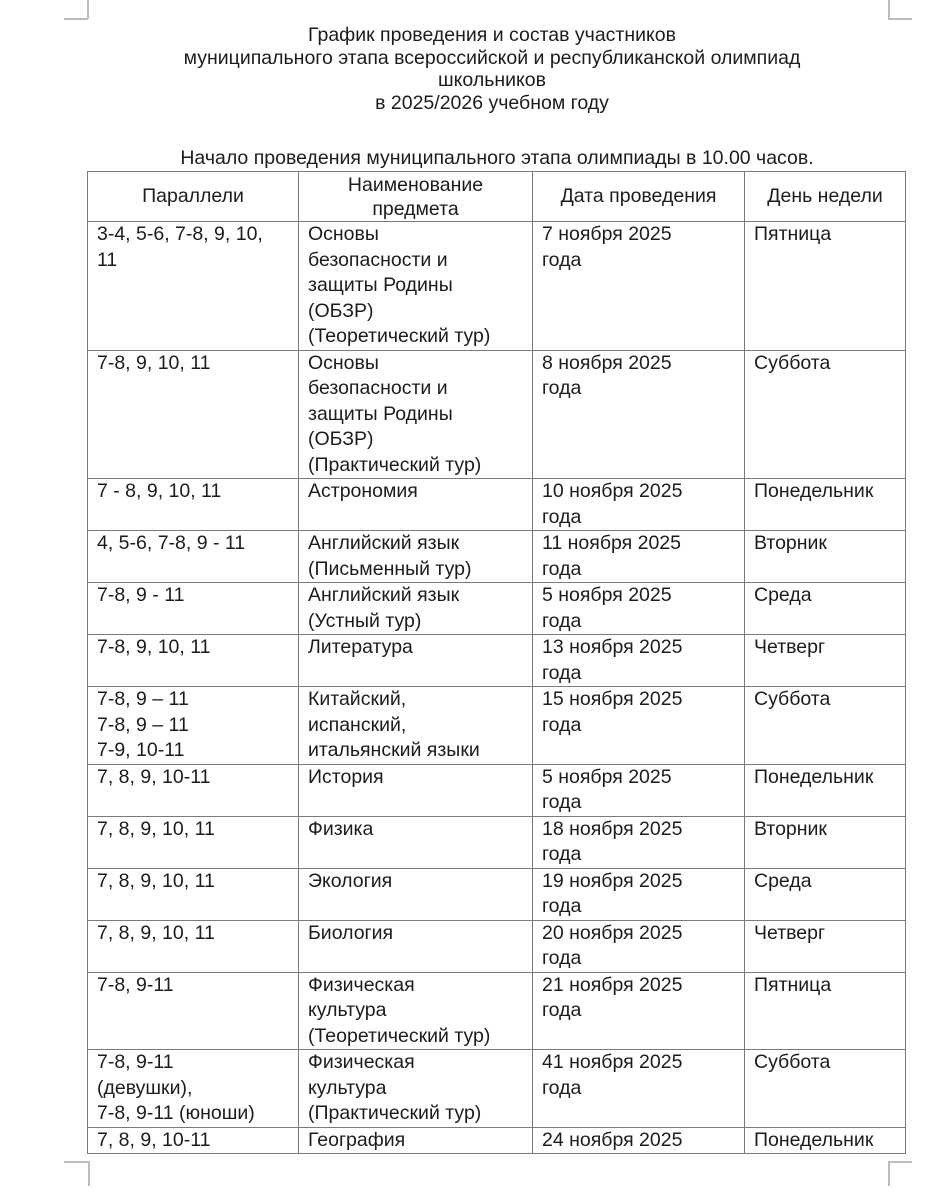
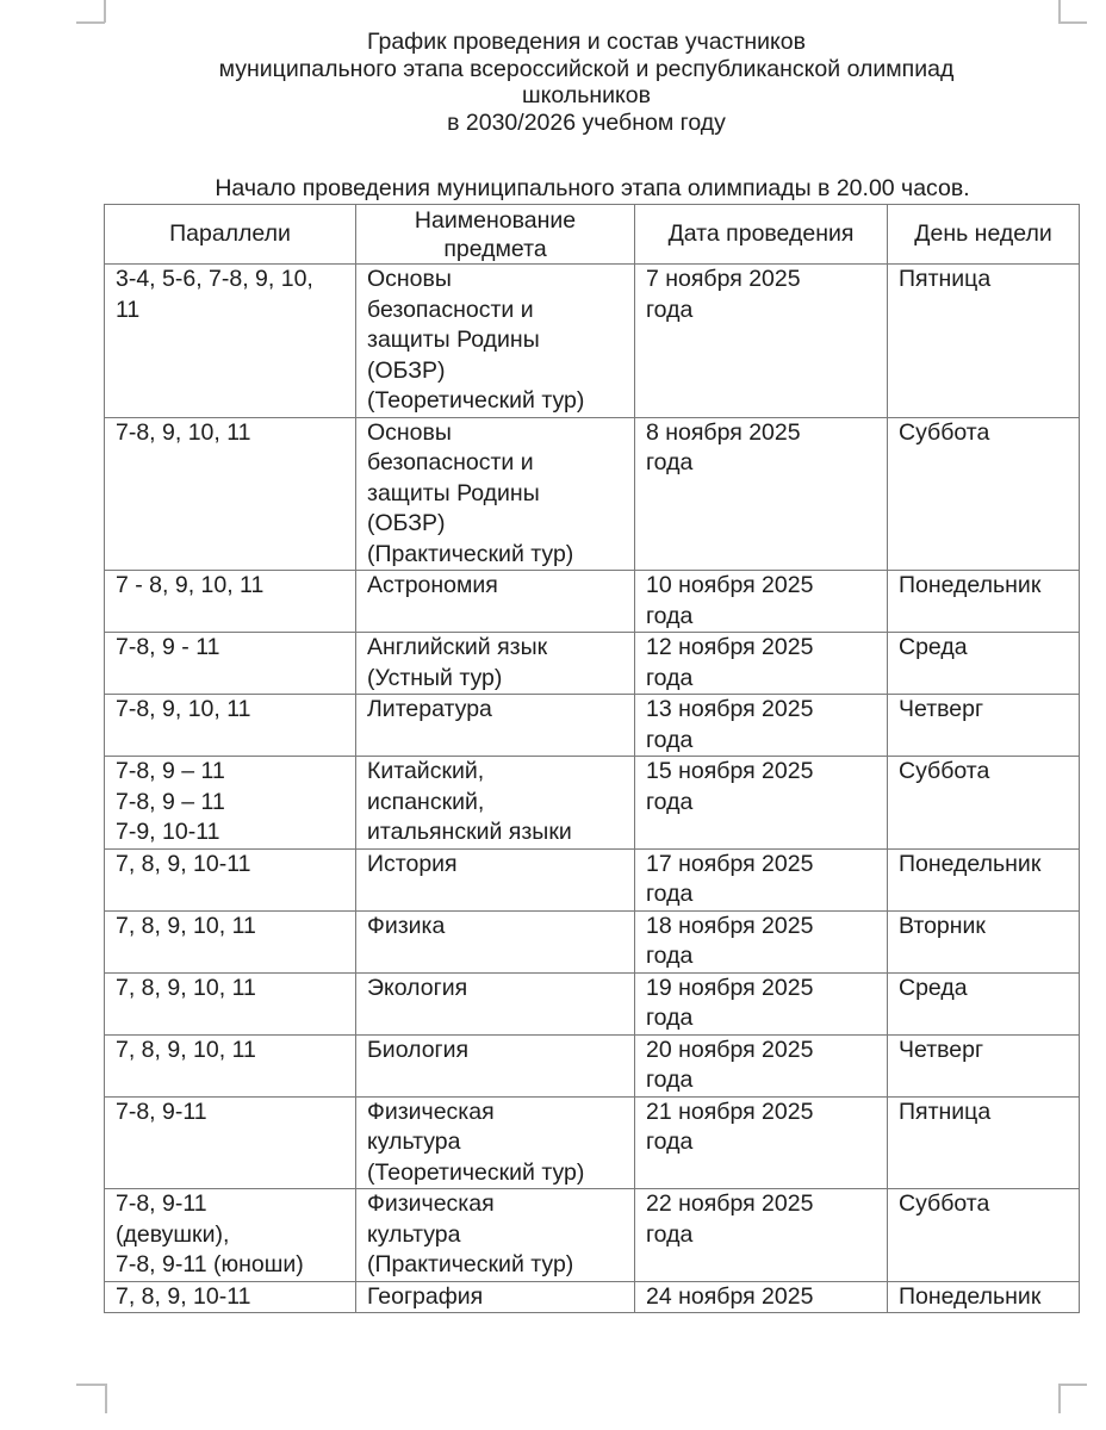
  График проведения и состав участников
  муниципального этапа всероссийской и республиканской олимпиад
  школьников
- в 2025/2026 учебном году
+ в 2030/2026 учебном году
- Начало проведения муниципального этапа олимпиады в 10.00 часов.
+ Начало проведения муниципального этапа олимпиады в 20.00 часов.
  Параллели	Наименование предмета	Дата проведения	День недели
  3-4, 5-6, 7-8, 9, 10, 11	Основы безопасности и защиты Родины (ОБЗР) (Теоретический тур)	7 ноября 2025 года	Пятница
  7-8, 9, 10, 11	Основы безопасности и защиты Родины (ОБЗР) (Практический тур)	8 ноября 2025 года	Суббота
  7 - 8, 9, 10, 11	Астрономия	10 ноября 2025 года	Понедельник
- 4, 5-6, 7-8, 9 - 11	Английский язык (Письменный тур)	11 ноября 2025 года	Вторник
- 7-8, 9 - 11	Английский язык (Устный тур)	5 ноября 2025 года	Среда
+ 7-8, 9 - 11	Английский язык (Устный тур)	12 ноября 2025 года	Среда
  7-8, 9, 10, 11	Литература	13 ноября 2025 года	Четверг
  7-8, 9 – 11 7-8, 9 – 11 7-9, 10-11	Китайский, испанский, итальянский языки	15 ноября 2025 года	Суббота
- 7, 8, 9, 10-11	История	5 ноября 2025 года	Понедельник
+ 7, 8, 9, 10-11	История	17 ноября 2025 года	Понедельник
  7, 8, 9, 10, 11	Физика	18 ноября 2025 года	Вторник
  7, 8, 9, 10, 11	Экология	19 ноября 2025 года	Среда
  7, 8, 9, 10, 11	Биология	20 ноября 2025 года	Четверг
  7-8, 9-11	Физическая культура (Теоретический тур)	21 ноября 2025 года	Пятница
- 7-8, 9-11 (девушки), 7-8, 9-11 (юноши)	Физическая культура (Практический тур)	41 ноября 2025 года	Суббота
+ 7-8, 9-11 (девушки), 7-8, 9-11 (юноши)	Физическая культура (Практический тур)	22 ноября 2025 года	Суббота
  7, 8, 9, 10-11	География	24 ноября 2025	Понедельник
